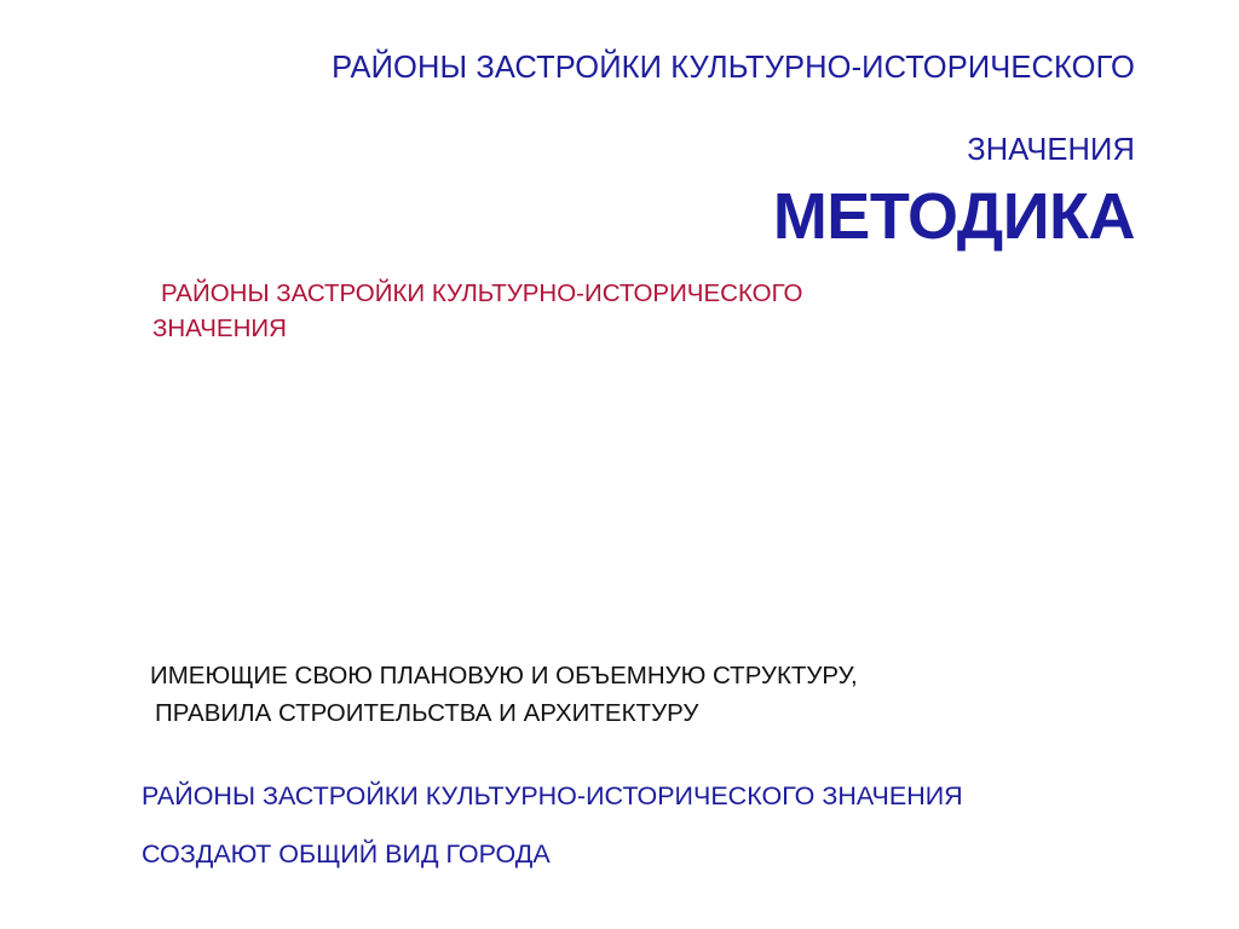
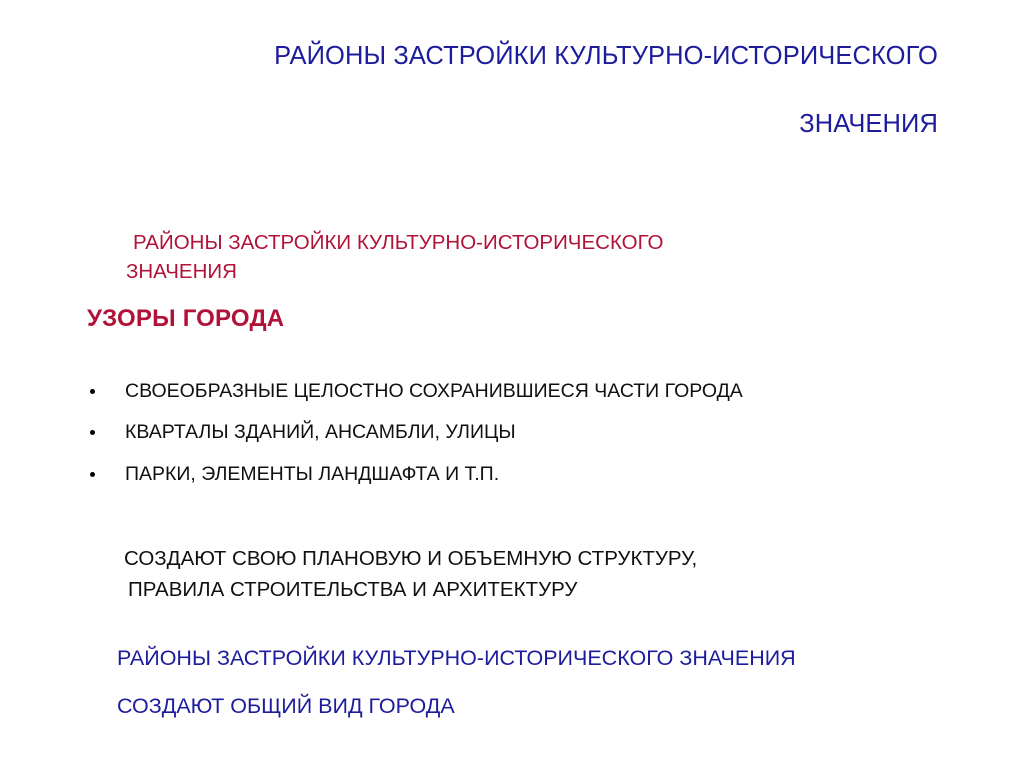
  РАЙОНЫ ЗАСТРОЙКИ КУЛЬТУРНО-ИСТОРИЧЕСКОГО
  ЗНАЧЕНИЯ
- МЕТОДИКА
  РАЙОНЫ ЗАСТРОЙКИ КУЛЬТУРНО-ИСТОРИЧЕСКОГО
  ЗНАЧЕНИЯ
+ УЗОРЫ ГОРОДА
+ СВОЕОБРАЗНЫЕ ЦЕЛОСТНО СОХРАНИВШИЕСЯ ЧАСТИ ГОРОДА
+ КВАРТАЛЫ ЗДАНИЙ, АНСАМБЛИ, УЛИЦЫ
+ ПАРКИ, ЭЛЕМЕНТЫ ЛАНДШАФТА И Т.П.
- ИМЕЮЩИЕ СВОЮ ПЛАНОВУЮ И ОБЪЕМНУЮ СТРУКТУРУ,
+ СОЗДАЮТ СВОЮ ПЛАНОВУЮ И ОБЪЕМНУЮ СТРУКТУРУ,
  ПРАВИЛА СТРОИТЕЛЬСТВА И АРХИТЕКТУРУ
  РАЙОНЫ ЗАСТРОЙКИ КУЛЬТУРНО-ИСТОРИЧЕСКОГО ЗНАЧЕНИЯ
  СОЗДАЮТ ОБЩИЙ ВИД ГОРОДА
